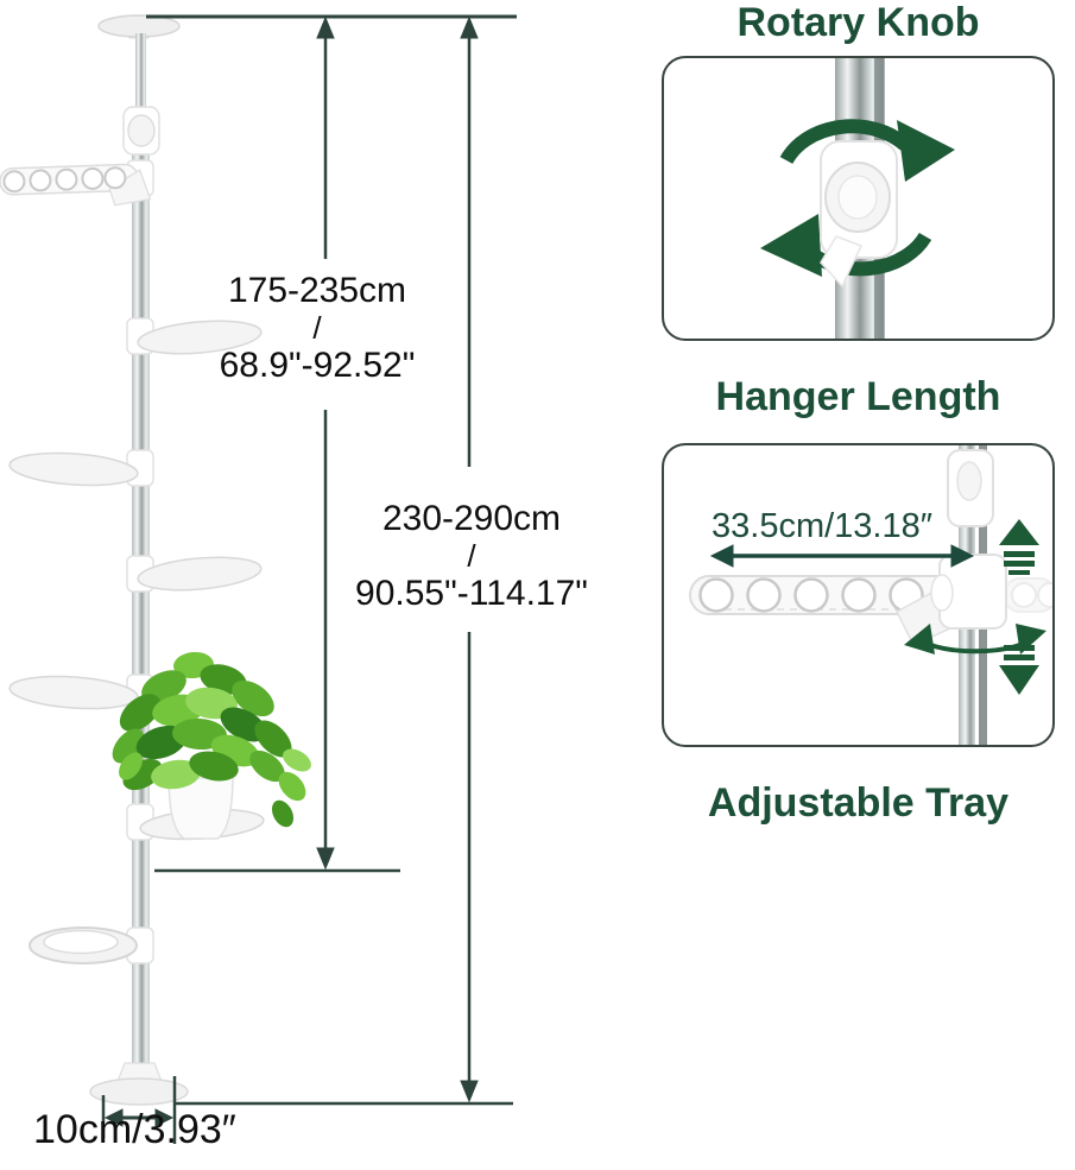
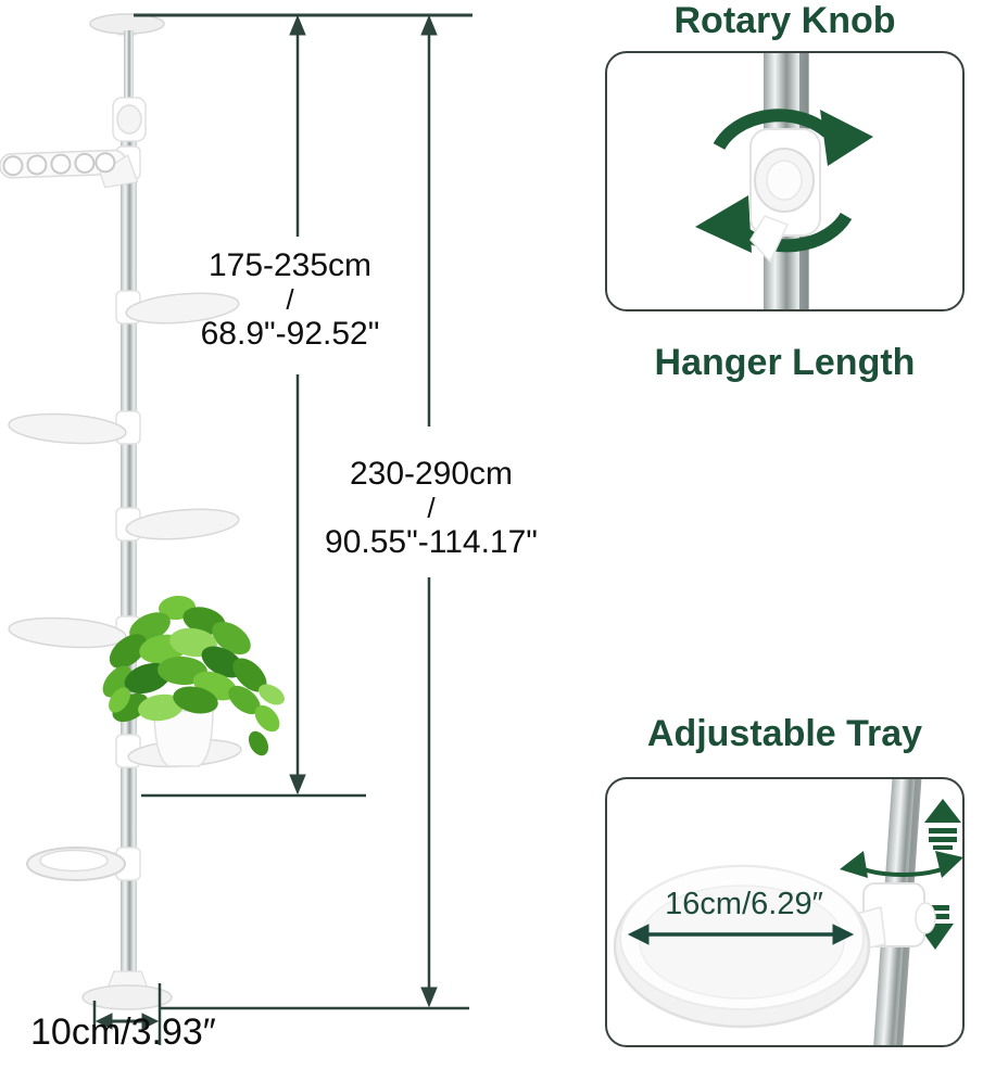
  175-235cm
  /
  68.9"-92.52"
  230-290cm
  /
  90.55"-114.17"
  10cm/3.93″
  Rotary Knob
  Hanger Length
- 33.5cm/13.18″
  Adjustable Tray
+ 16cm/6.29″
